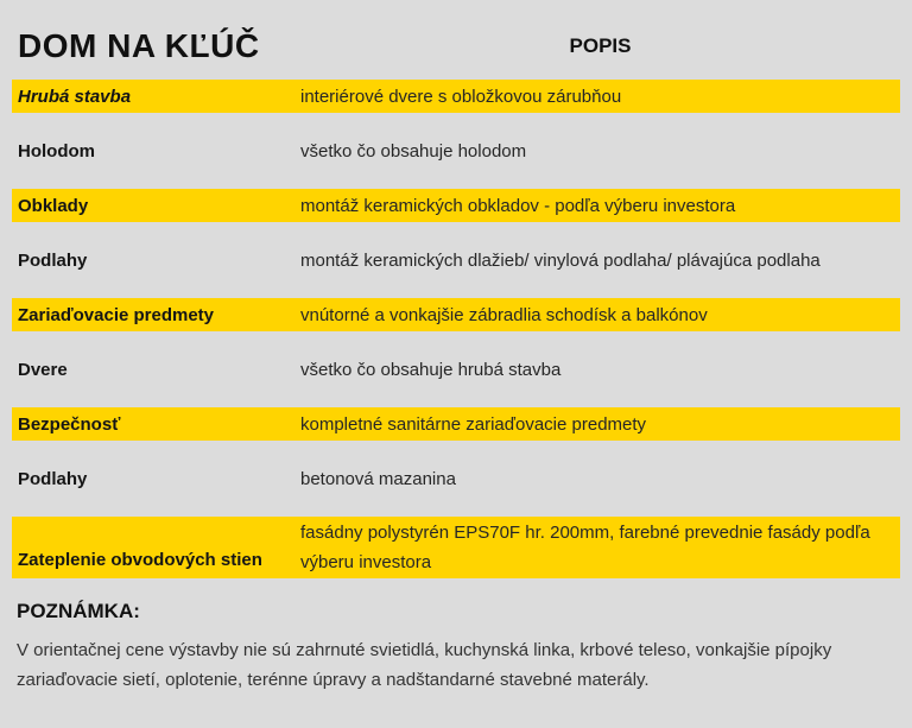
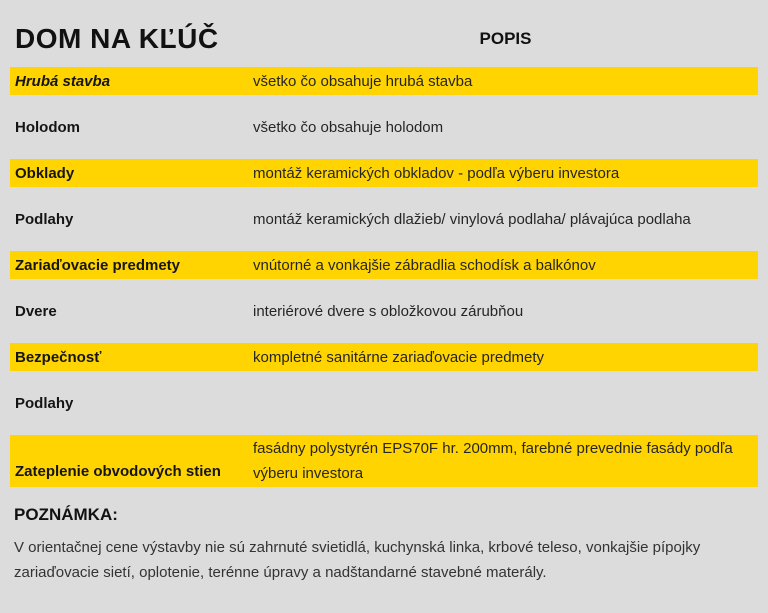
  DOM NA KĽÚČ
  POPIS
  Hrubá stavba
- interiérové dvere s obložkovou zárubňou
+ všetko čo obsahuje hrubá stavba
  Holodom
  všetko čo obsahuje holodom
  Obklady
  montáž keramických obkladov - podľa výberu investora
  Podlahy
  montáž keramických dlažieb/ vinylová podlaha/ plávajúca podlaha
  Zariaďovacie predmety
  vnútorné a vonkajšie zábradlia schodísk a balkónov
  Dvere
- všetko čo obsahuje hrubá stavba
+ interiérové dvere s obložkovou zárubňou
  Bezpečnosť
  kompletné sanitárne zariaďovacie predmety
  Podlahy
- betonová mazanina
  Zateplenie obvodových stien
  fasádny polystyrén EPS70F hr. 200mm, farebné prevednie fasády podľa výberu investora
  POZNÁMKA:
  V orientačnej cene výstavby nie sú zahrnuté svietidlá, kuchynská linka, krbové teleso, vonkajšie pípojky zariaďovacie sietí, oplotenie, terénne úpravy a nadštandarné stavebné materály.
